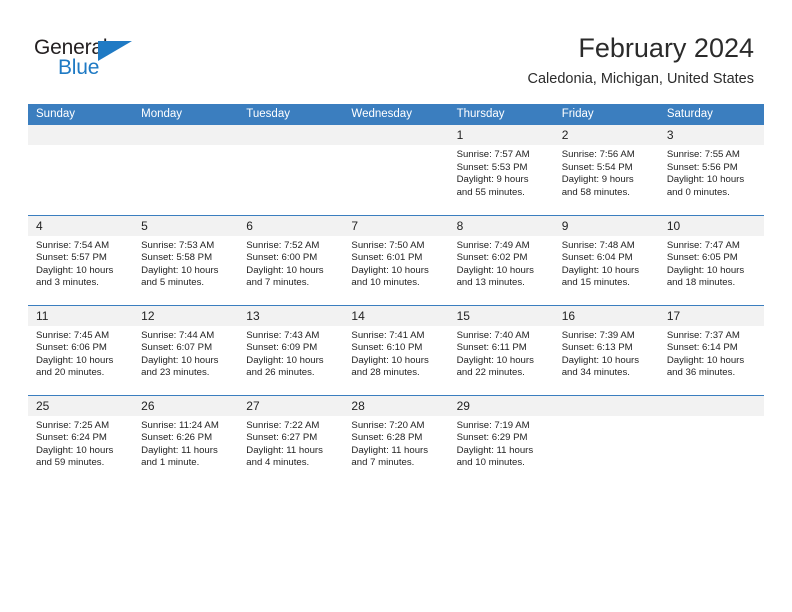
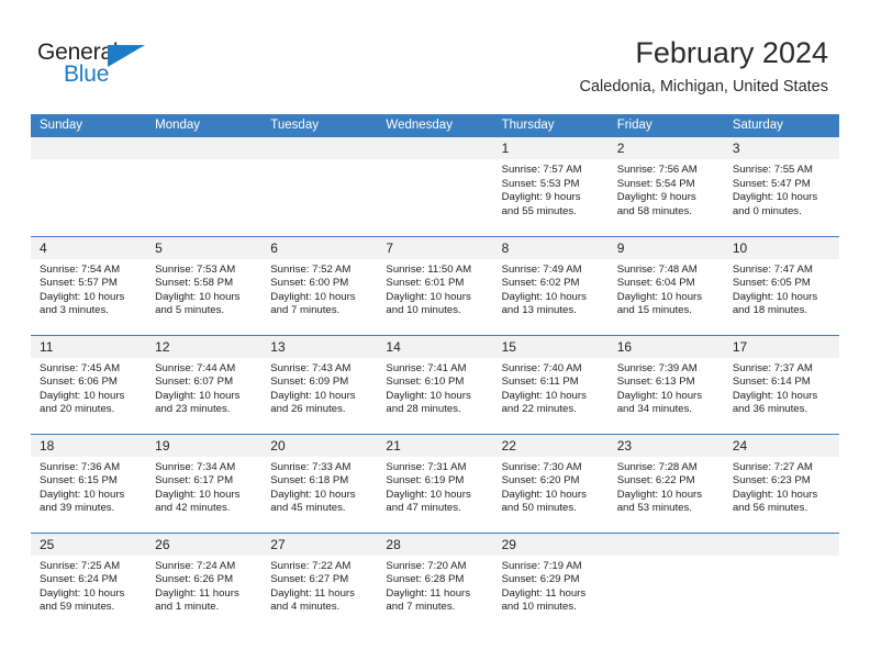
  General
  Blue
  February 2024
  Caledonia, Michigan, United States
  Sunday	Monday	Tuesday	Wednesday	Thursday	Friday	Saturday
- 				1Sunrise: 7:57 AMSunset: 5:53 PMDaylight: 9 hoursand 55 minutes.	2Sunrise: 7:56 AMSunset: 5:54 PMDaylight: 9 hoursand 58 minutes.	3Sunrise: 7:55 AMSunset: 5:56 PMDaylight: 10 hoursand 0 minutes.
+ 				1Sunrise: 7:57 AMSunset: 5:53 PMDaylight: 9 hoursand 55 minutes.	2Sunrise: 7:56 AMSunset: 5:54 PMDaylight: 9 hoursand 58 minutes.	3Sunrise: 7:55 AMSunset: 5:47 PMDaylight: 10 hoursand 0 minutes.
- 4Sunrise: 7:54 AMSunset: 5:57 PMDaylight: 10 hoursand 3 minutes.	5Sunrise: 7:53 AMSunset: 5:58 PMDaylight: 10 hoursand 5 minutes.	6Sunrise: 7:52 AMSunset: 6:00 PMDaylight: 10 hoursand 7 minutes.	7Sunrise: 7:50 AMSunset: 6:01 PMDaylight: 10 hoursand 10 minutes.	8Sunrise: 7:49 AMSunset: 6:02 PMDaylight: 10 hoursand 13 minutes.	9Sunrise: 7:48 AMSunset: 6:04 PMDaylight: 10 hoursand 15 minutes.	10Sunrise: 7:47 AMSunset: 6:05 PMDaylight: 10 hoursand 18 minutes.
+ 4Sunrise: 7:54 AMSunset: 5:57 PMDaylight: 10 hoursand 3 minutes.	5Sunrise: 7:53 AMSunset: 5:58 PMDaylight: 10 hoursand 5 minutes.	6Sunrise: 7:52 AMSunset: 6:00 PMDaylight: 10 hoursand 7 minutes.	7Sunrise: 11:50 AMSunset: 6:01 PMDaylight: 10 hoursand 10 minutes.	8Sunrise: 7:49 AMSunset: 6:02 PMDaylight: 10 hoursand 13 minutes.	9Sunrise: 7:48 AMSunset: 6:04 PMDaylight: 10 hoursand 15 minutes.	10Sunrise: 7:47 AMSunset: 6:05 PMDaylight: 10 hoursand 18 minutes.
  11Sunrise: 7:45 AMSunset: 6:06 PMDaylight: 10 hoursand 20 minutes.	12Sunrise: 7:44 AMSunset: 6:07 PMDaylight: 10 hoursand 23 minutes.	13Sunrise: 7:43 AMSunset: 6:09 PMDaylight: 10 hoursand 26 minutes.	14Sunrise: 7:41 AMSunset: 6:10 PMDaylight: 10 hoursand 28 minutes.	15Sunrise: 7:40 AMSunset: 6:11 PMDaylight: 10 hoursand 22 minutes.	16Sunrise: 7:39 AMSunset: 6:13 PMDaylight: 10 hoursand 34 minutes.	17Sunrise: 7:37 AMSunset: 6:14 PMDaylight: 10 hoursand 36 minutes.
+ 18Sunrise: 7:36 AMSunset: 6:15 PMDaylight: 10 hoursand 39 minutes.	19Sunrise: 7:34 AMSunset: 6:17 PMDaylight: 10 hoursand 42 minutes.	20Sunrise: 7:33 AMSunset: 6:18 PMDaylight: 10 hoursand 45 minutes.	21Sunrise: 7:31 AMSunset: 6:19 PMDaylight: 10 hoursand 47 minutes.	22Sunrise: 7:30 AMSunset: 6:20 PMDaylight: 10 hoursand 50 minutes.	23Sunrise: 7:28 AMSunset: 6:22 PMDaylight: 10 hoursand 53 minutes.	24Sunrise: 7:27 AMSunset: 6:23 PMDaylight: 10 hoursand 56 minutes.
- 25Sunrise: 7:25 AMSunset: 6:24 PMDaylight: 10 hoursand 59 minutes.	26Sunrise: 11:24 AMSunset: 6:26 PMDaylight: 11 hoursand 1 minute.	27Sunrise: 7:22 AMSunset: 6:27 PMDaylight: 11 hoursand 4 minutes.	28Sunrise: 7:20 AMSunset: 6:28 PMDaylight: 11 hoursand 7 minutes.	29Sunrise: 7:19 AMSunset: 6:29 PMDaylight: 11 hoursand 10 minutes.
+ 25Sunrise: 7:25 AMSunset: 6:24 PMDaylight: 10 hoursand 59 minutes.	26Sunrise: 7:24 AMSunset: 6:26 PMDaylight: 11 hoursand 1 minute.	27Sunrise: 7:22 AMSunset: 6:27 PMDaylight: 11 hoursand 4 minutes.	28Sunrise: 7:20 AMSunset: 6:28 PMDaylight: 11 hoursand 7 minutes.	29Sunrise: 7:19 AMSunset: 6:29 PMDaylight: 11 hoursand 10 minutes.
